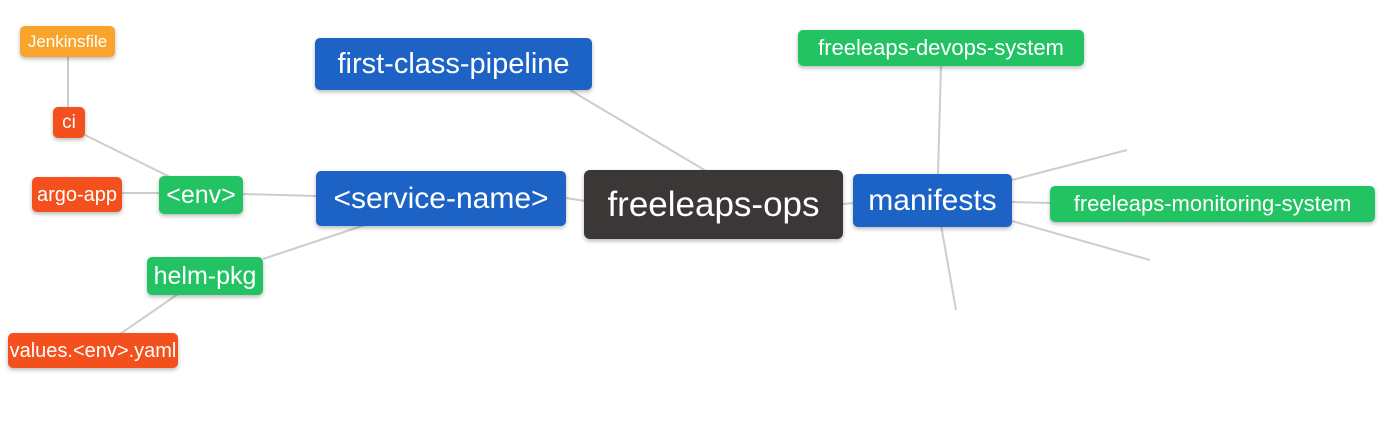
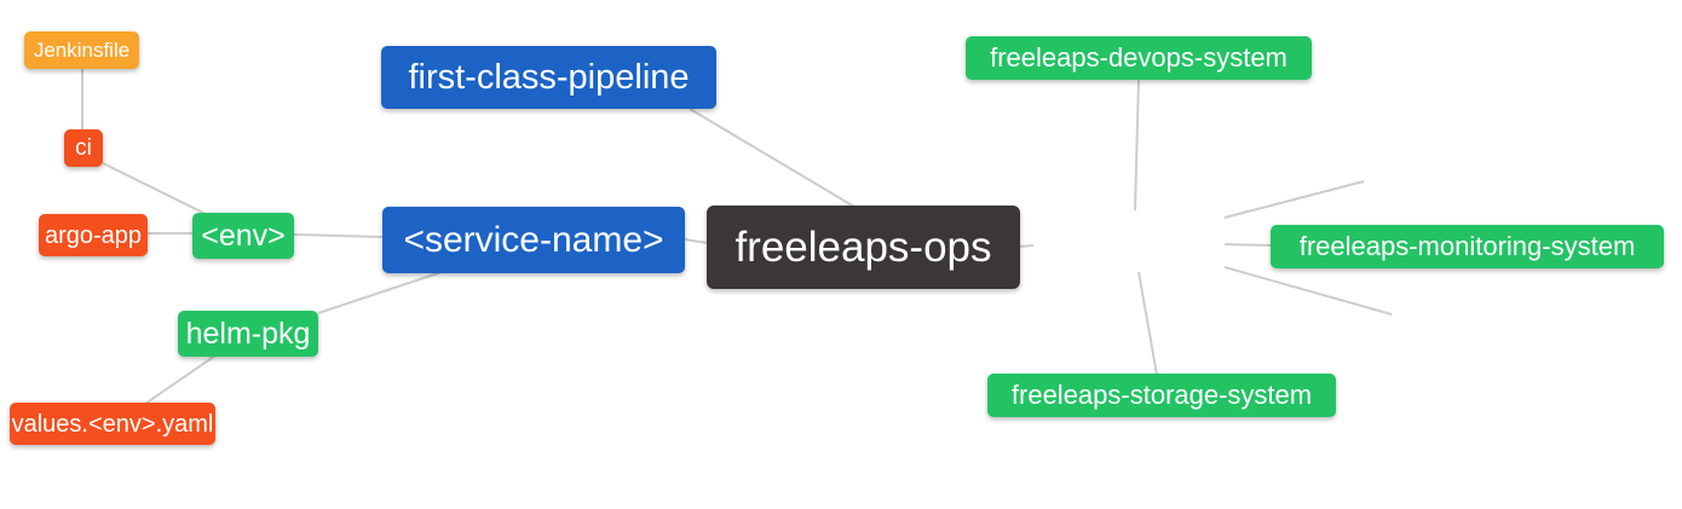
  Jenkinsfile
  ci
  argo-app
  <env>
  helm-pkg
  values.<env>.yaml
  first-class-pipeline
  <service-name>
  freeleaps-ops
- manifests
  freeleaps-devops-system
  freeleaps-monitoring-system
+ freeleaps-storage-system
